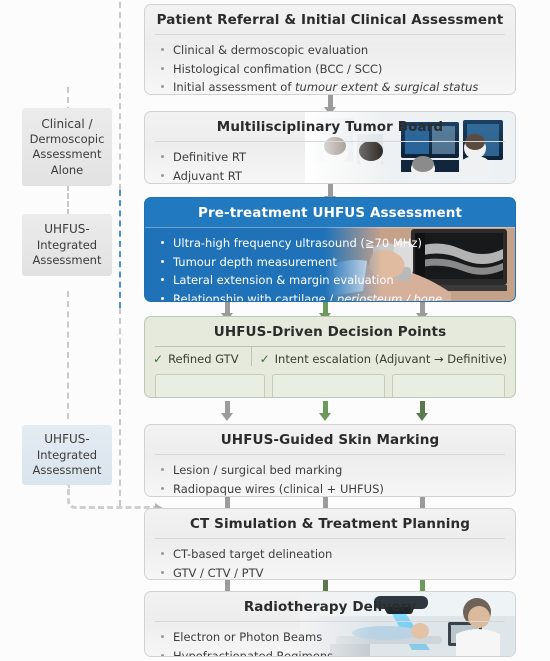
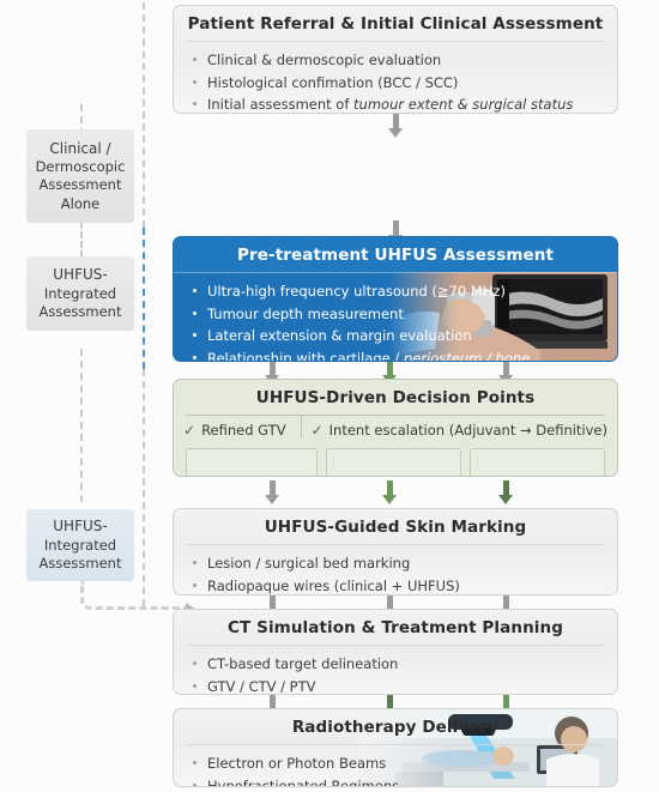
  Clinical /
  Dermoscopic
  Assessment
  Alone
  UHFUS-
  Integrated
  Assessment
  UHFUS-
  Integrated
  Assessment
  Patient Referral & Initial Clinical Assessment
  Clinical & dermoscopic evaluation
  Histological confimation (BCC / SCC)
  Initial assessment of tumour extent & surgical status
- Multilisciplinary Tumor Board
- Definitive RT
- Adjuvant RT
  Pre-treatment UHFUS Assessment
  Ultra-high frequency ultrasound (≧70 MHz)
  Tumour depth measurement
  Lateral extension & margin evaluation
  Relationship with cartilage / periosteum / bone
  UHFUS-Driven Decision Points
  ✓
  Refined GTV
  ✓
  Intent escalation (Adjuvant → Definitive)
  UHFUS-Guided Skin Marking
  Lesion / surgical bed marking
  Radiopaque wires (clinical + UHFUS)
  CT Simulation & Treatment Planning
  CT-based target delineation
  GTV / CTV / PTV
  Radiotherapy Delivery
  Electron or Photon Beams
  Hypofractionated Regimens
